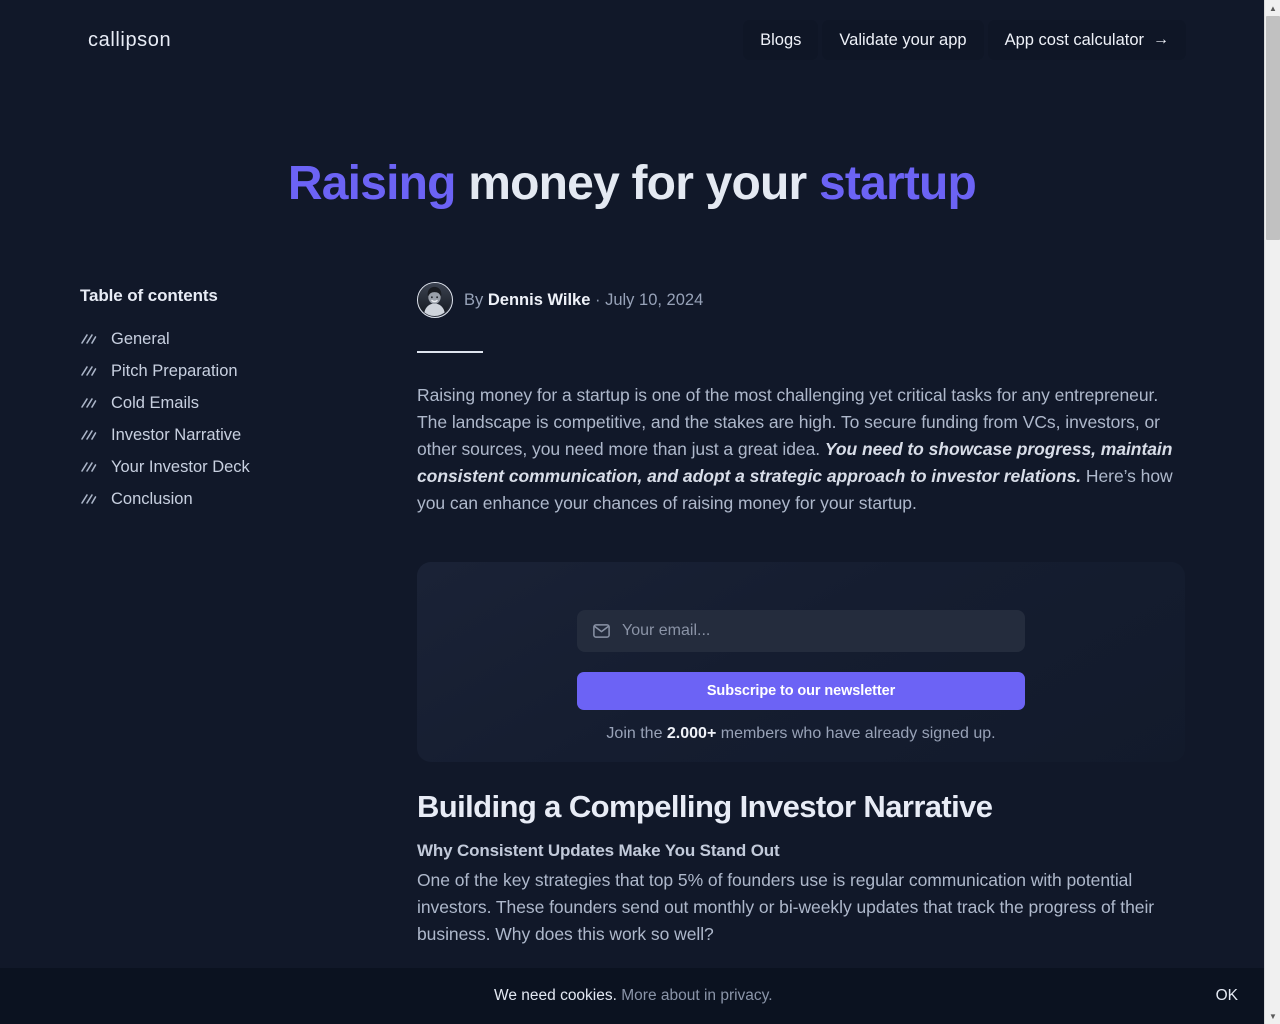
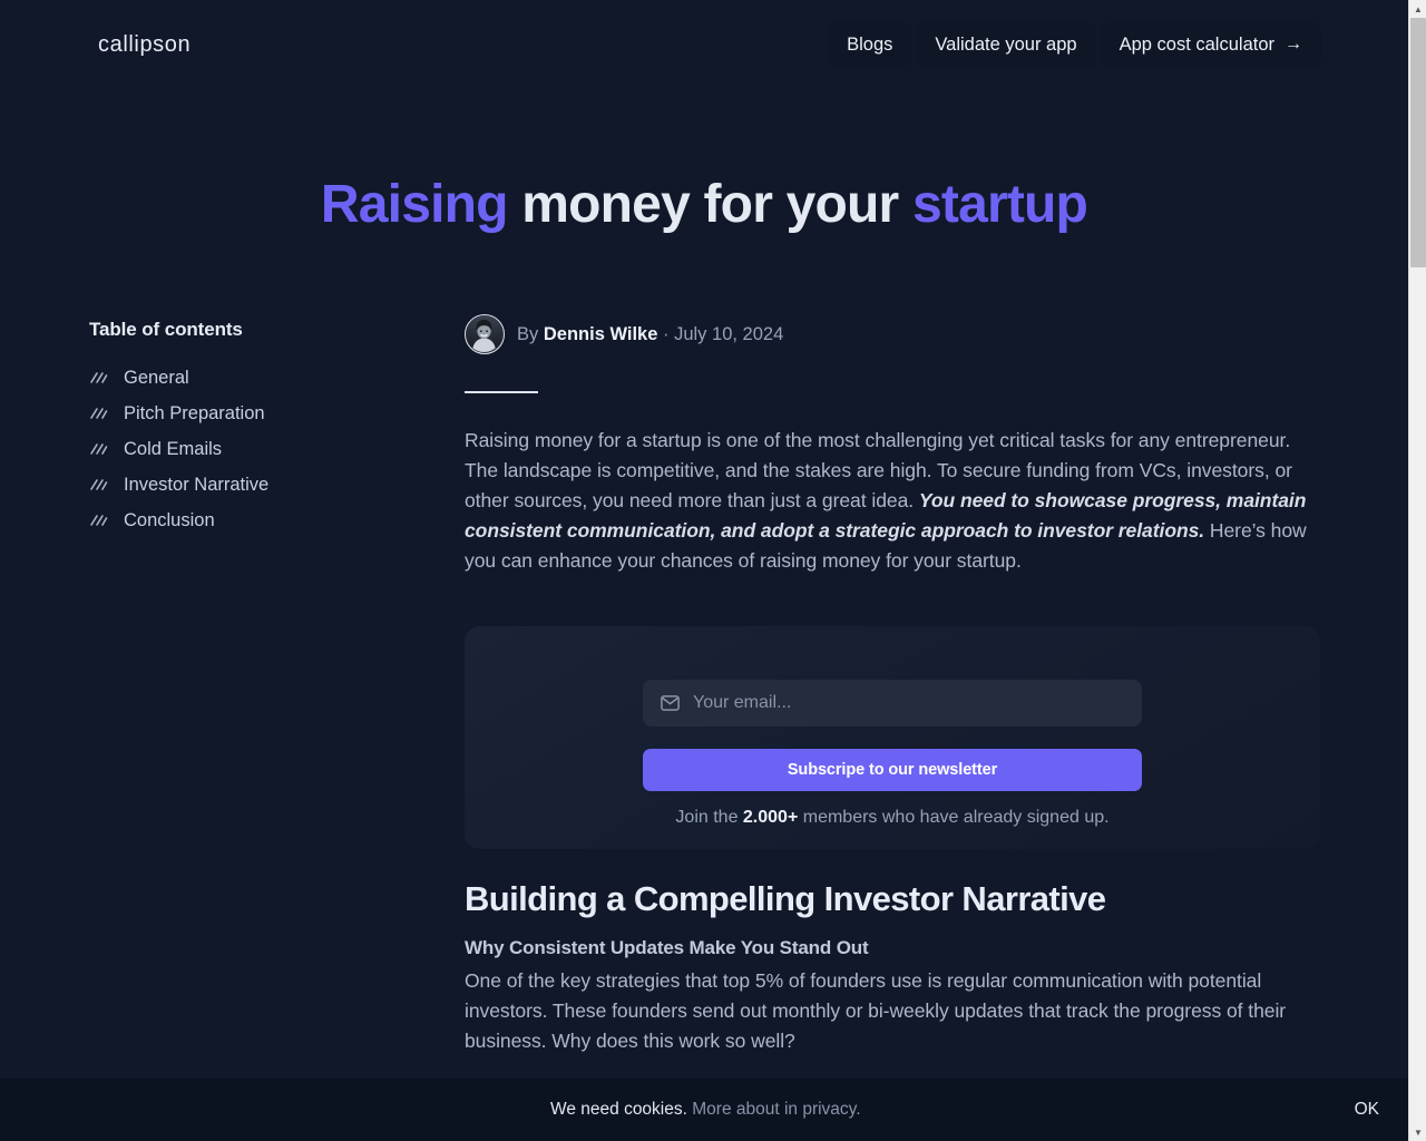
  callipson
  Blogs
  Validate your app
  App cost calculator
  →
  Raising money for your startup
  Table of contents
  General
  Pitch Preparation
  Cold Emails
  Investor Narrative
- Your Investor Deck
  Conclusion
  By Dennis Wilke · July 10, 2024
  Raising money for a startup is one of the most challenging yet critical tasks for any entrepreneur. The landscape is competitive, and the stakes are high. To secure funding from VCs, investors, or other sources, you need more than just a great idea. You need to showcase progress, maintain consistent communication, and adopt a strategic approach to investor relations. Here’s how you can enhance your chances of raising money for your startup.
  Your email...
  Subscripe to our newsletter
  Join the 2.000+ members who have already signed up.
  Building a Compelling Investor Narrative
  Why Consistent Updates Make You Stand Out
  One of the key strategies that top 5% of founders use is regular communication with potential investors. These founders send out monthly or bi-weekly updates that track the progress of their business. Why does this work so well?
  We need cookies. More about in privacy.
  OK
  ▲
  ▼
